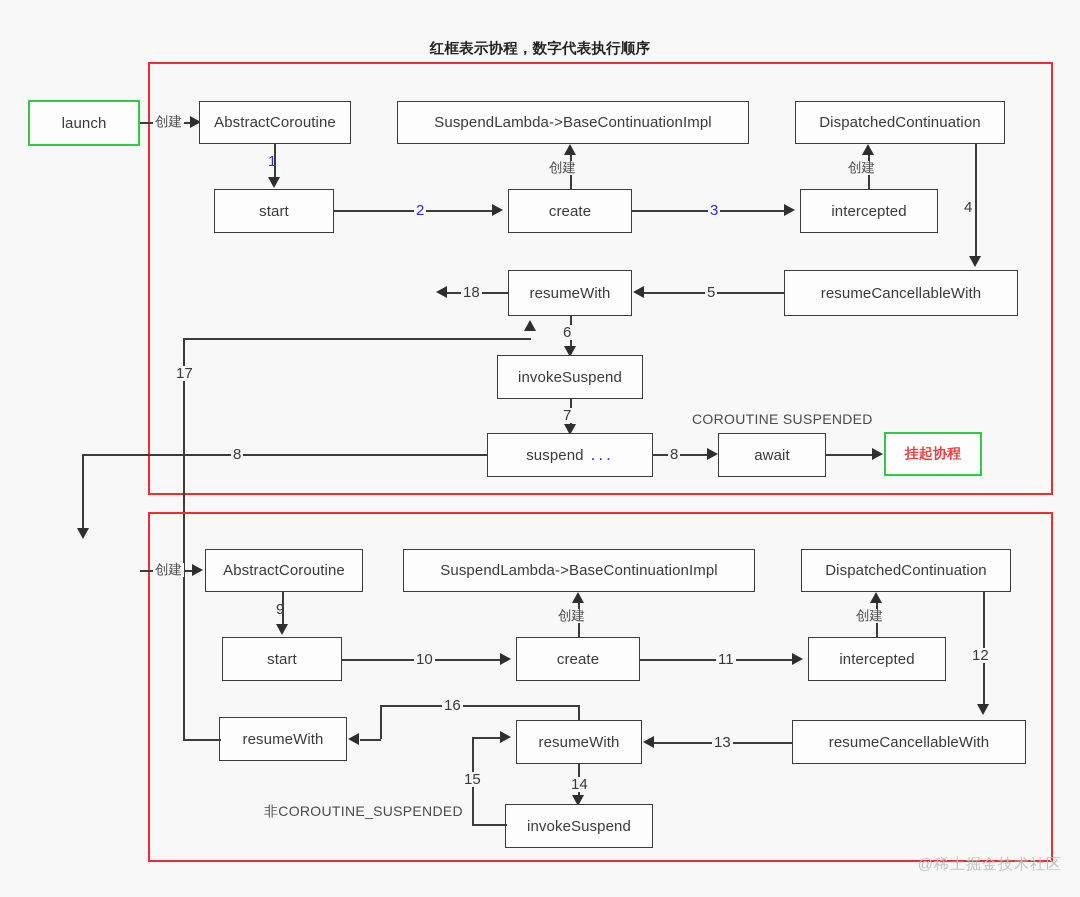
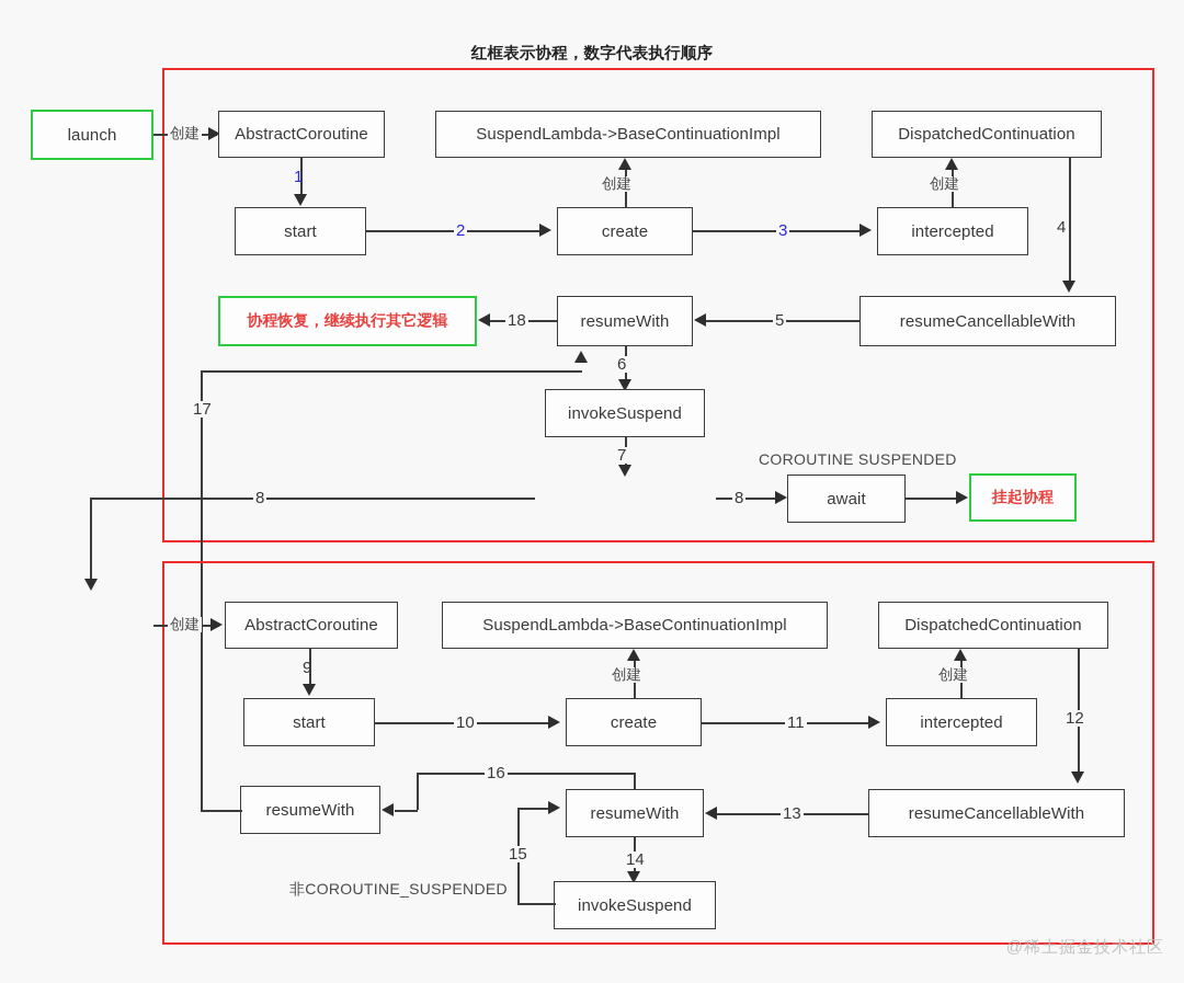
  红框表示协程，数字代表执行顺序
  launch
  创建
  AbstractCoroutine
  SuspendLambda->BaseContinuationImpl
  DispatchedContinuation
  start
  create
  intercepted
  1
  2
  创建
  3
  创建
  4
+ 协程恢复，继续执行其它逻辑
  resumeWith
  resumeCancellableWith
  5
  18
  6
  invokeSuspend
  7
- suspend
- ...
  8
  COROUTINE SUSPENDED
  await
  挂起协程
  8
  17
  创建
  AbstractCoroutine
  SuspendLambda->BaseContinuationImpl
  DispatchedContinuation
  9
  start
  create
  intercepted
  10
  创建
  11
  创建
  12
  resumeWith
  resumeWith
  resumeCancellableWith
  13
  14
  invokeSuspend
  15
  非COROUTINE_SUSPENDED
  16
  @稀土掘金技术社区
